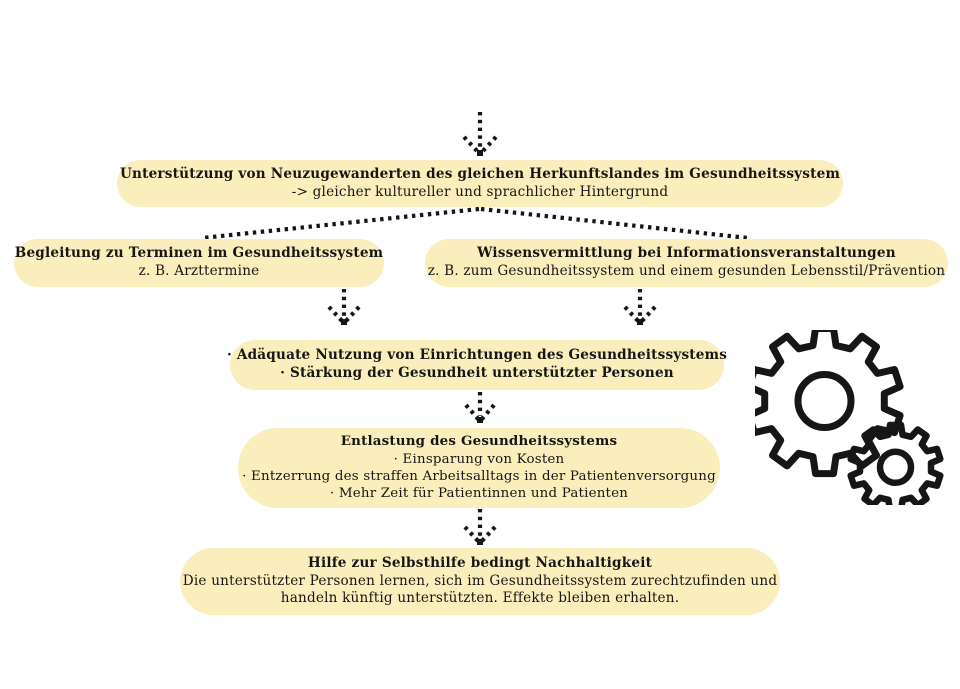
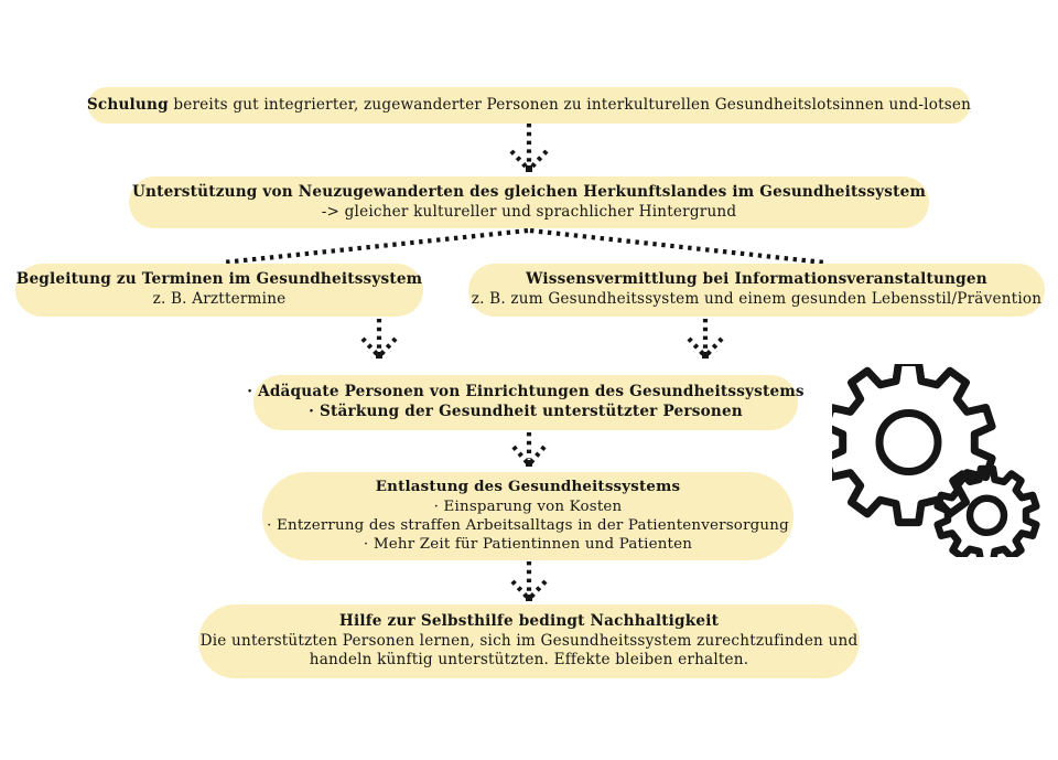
+ Schulung bereits gut integrierter, zugewanderter Personen zu interkulturellen Gesundheitslotsinnen und-lotsen
  Unterstützung von Neuzugewanderten des gleichen Herkunftslandes im Gesundheitssystem
  -> gleicher kultureller und sprachlicher Hintergrund
  Begleitung zu Terminen im Gesundheitssystem
  z. B. Arzttermine
  Wissensvermittlung bei Informationsveranstaltungen
  z. B. zum Gesundheitssystem und einem gesunden Lebensstil/Prävention
- · Adäquate Nutzung von Einrichtungen des Gesundheitssystems
+ · Adäquate Personen von Einrichtungen des Gesundheitssystems
  · Stärkung der Gesundheit unterstützter Personen
  Entlastung des Gesundheitssystems
  · Einsparung von Kosten
  · Entzerrung des straffen Arbeitsalltags in der Patientenversorgung
  · Mehr Zeit für Patientinnen und Patienten
  Hilfe zur Selbsthilfe bedingt Nachhaltigkeit
- Die unterstützter Personen lernen, sich im Gesundheitssystem zurechtzufinden und
+ Die unterstützten Personen lernen, sich im Gesundheitssystem zurechtzufinden und
  handeln künftig unterstützten. Effekte bleiben erhalten.
